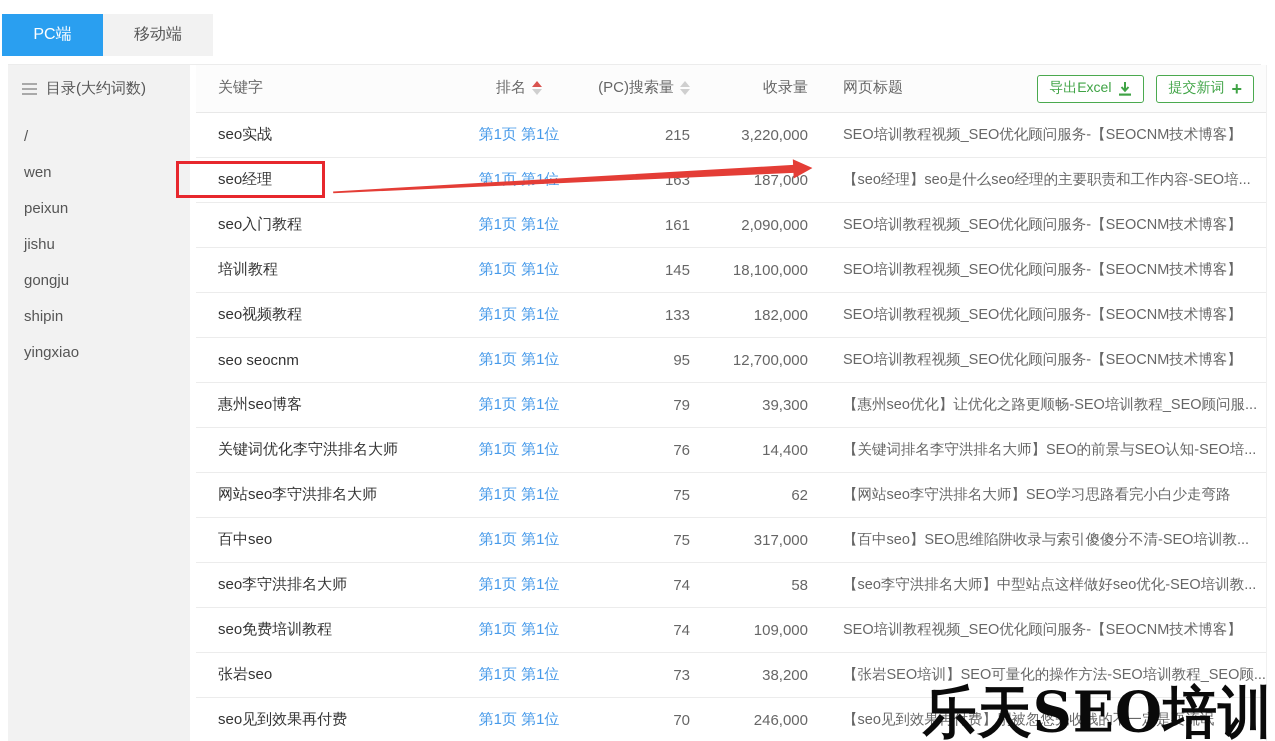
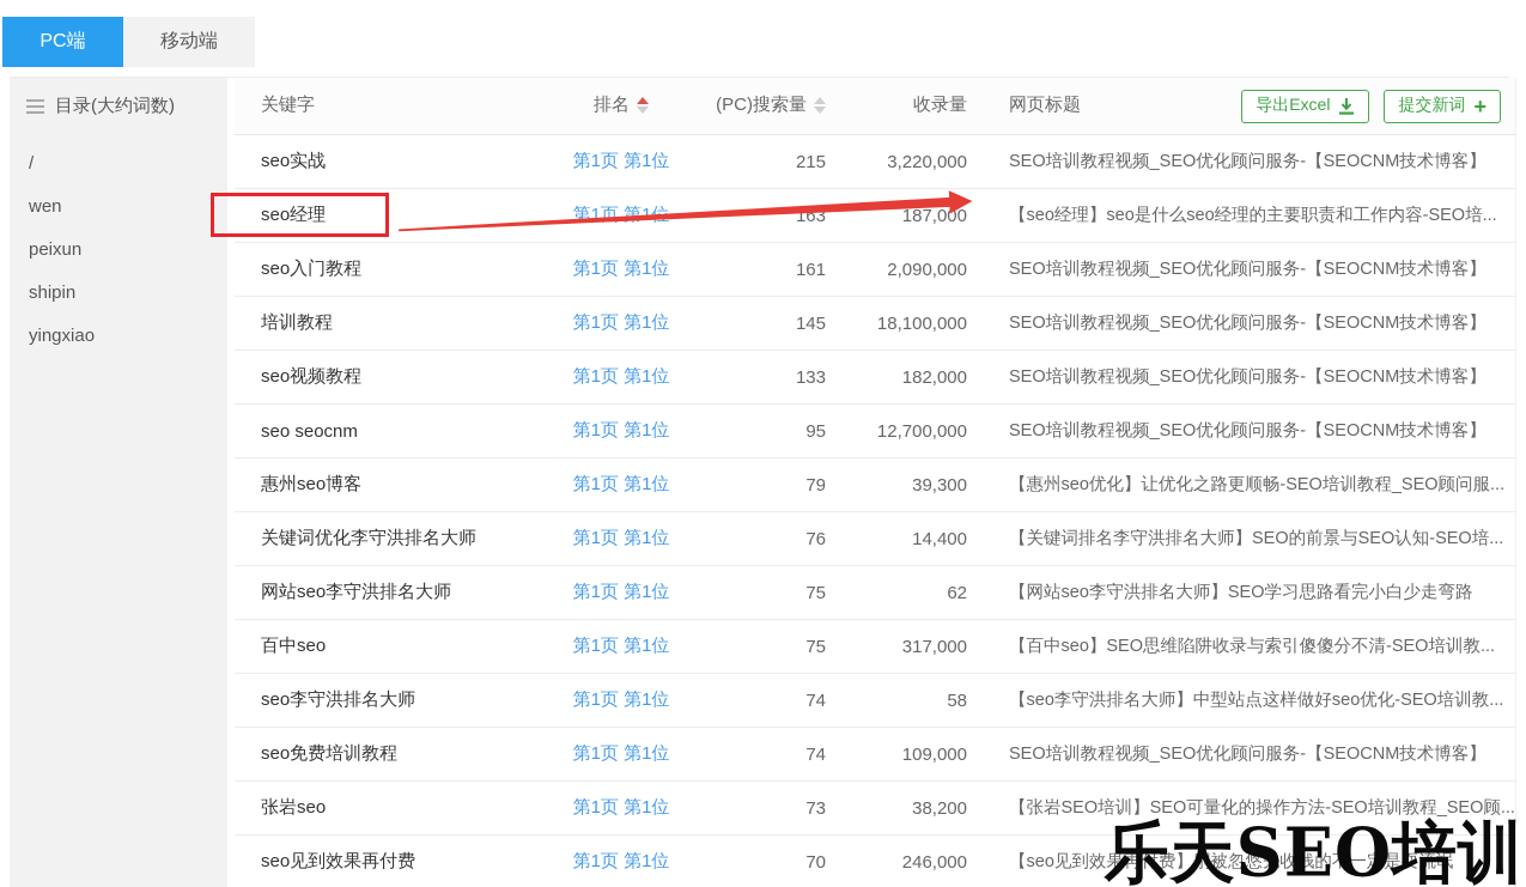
  PC端
  移动端
  目录(大约词数)
  /
  wen
  peixun
- jishu
- gongju
  shipin
  yingxiao
  关键字
  排名
  (PC)搜索量
  收录量
  网页标题
  导出Excel
  提交新词
  +
  seo实战
  第1页 第1位
  215
  3,220,000
  SEO培训教程视频_SEO优化顾问服务-【SEOCNM技术博客】
  seo经理
  第1页 第1
  163
  187,000
  【seo经理】seo是什么seo经理的主要职责和工作内容-SEO培...
  seo入门教程
  第1页 第1位
  161
  2,090,000
  SEO培训教程视频_SEO优化顾问服务-【SEOCNM技术博客】
  培训教程
  第1页 第1位
  145
  18,100,000
  SEO培训教程视频_SEO优化顾问服务-【SEOCNM技术博客】
  seo视频教程
  第1页 第1位
  133
  182,000
  SEO培训教程视频_SEO优化顾问服务-【SEOCNM技术博客】
  seo seocnm
  第1页 第1位
  95
  12,700,000
  SEO培训教程视频_SEO优化顾问服务-【SEOCNM技术博客】
  惠州seo博客
  第1页 第1位
  79
  39,300
  【惠州seo优化】让优化之路更顺畅-SEO培训教程_SEO顾问服...
  关键词优化李守洪排名大师
  第1页 第1位
  76
  14,400
  【关键词排名李守洪排名大师】SEO的前景与SEO认知-SEO培...
  网站seo李守洪排名大师
  第1页 第1位
  75
  62
  【网站seo李守洪排名大师】SEO学习思路看完小白少走弯路
  百中seo
  第1页 第1位
  75
  317,000
  【百中seo】SEO思维陷阱收录与索引傻傻分不清-SEO培训教...
  seo李守洪排名大师
  第1页 第1位
  74
  58
  【seo李守洪排名大师】中型站点这样做好seo优化-SEO培训教...
  seo免费培训教程
  第1页 第1位
  74
  109,000
  SEO培训教程视频_SEO优化顾问服务-【SEOCNM技术博客】
  张岩seo
  第1页 第1位
  73
  38,200
  【张岩SEO培训】SEO可量化的操作方法-SEO培训教程_SEO顾...
  seo见到效果再付费
  第1页 第1位
  70
  246,000
  【seo见到效果再付费】别被忽悠先收钱的不一定是耍流氓
  乐天SEO培训
